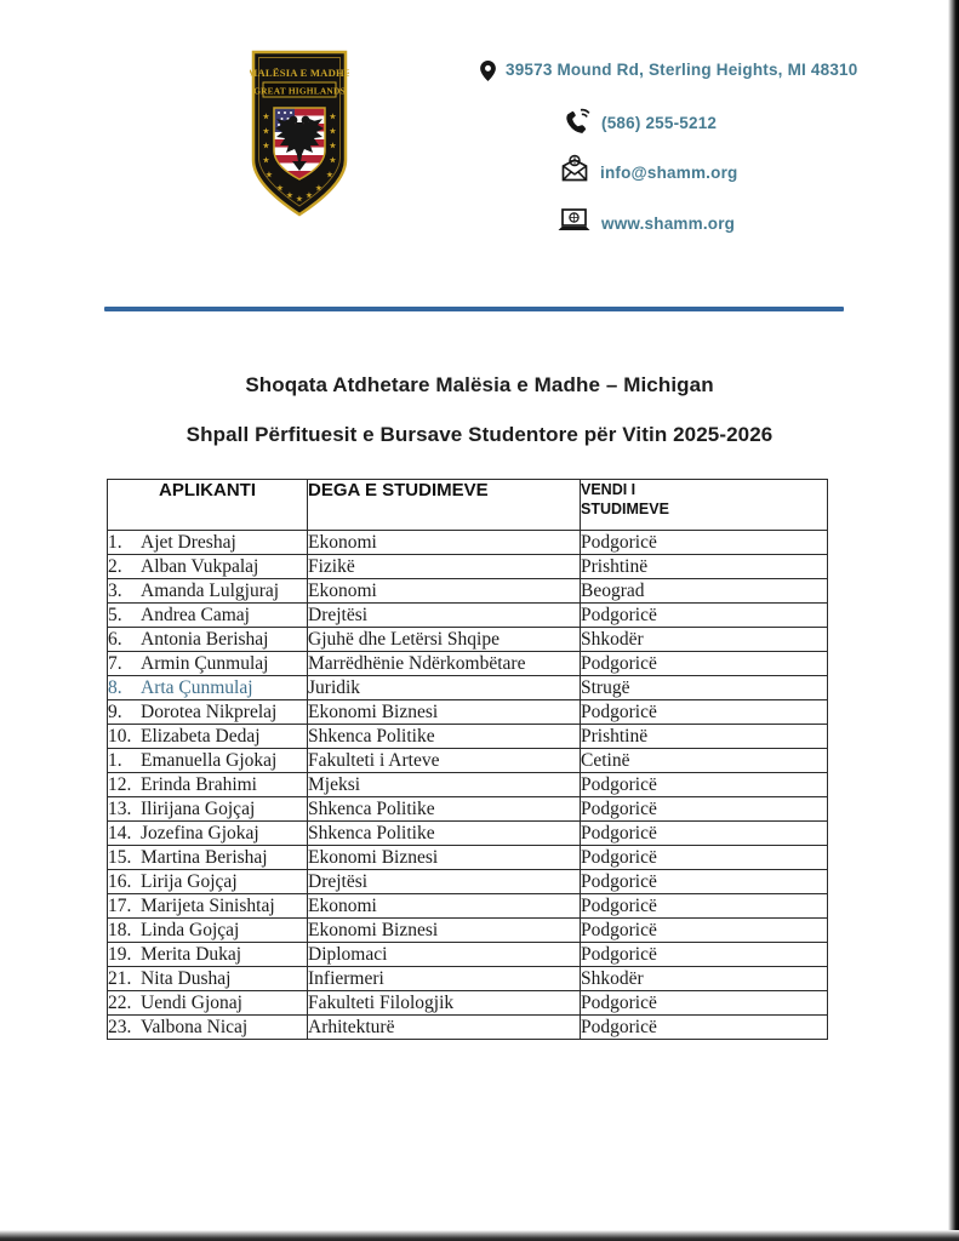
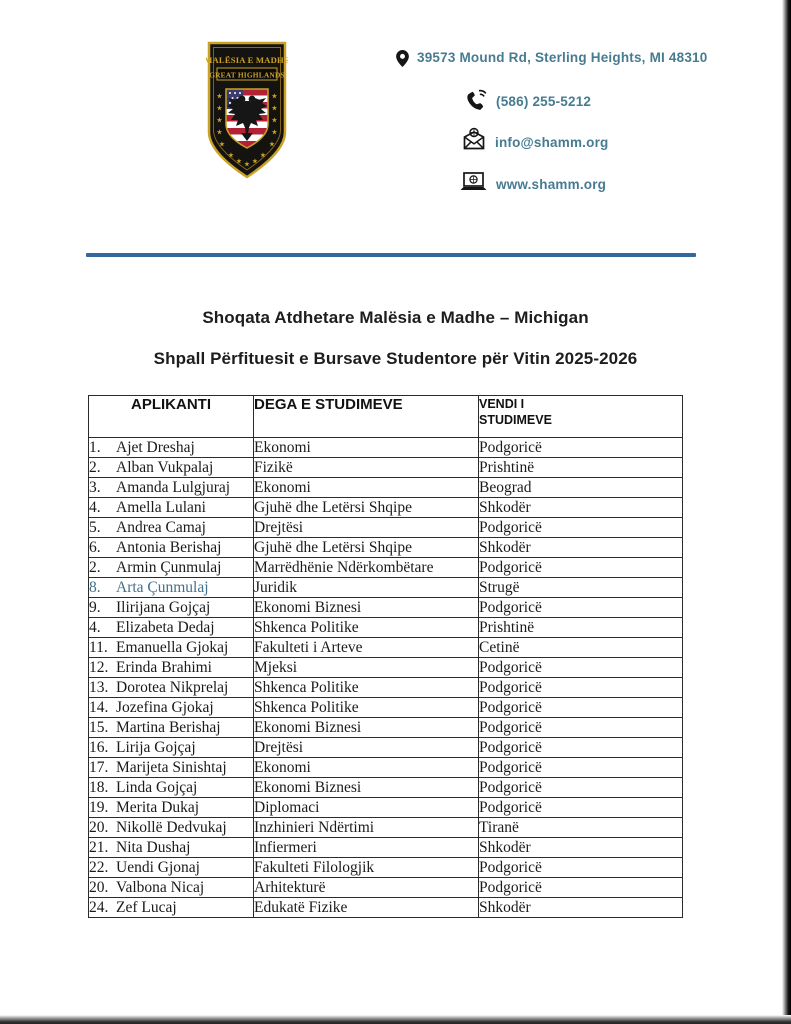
  MALËSIA E MADHE
  GREAT HIGHLANDS
  39573 Mound Rd, Sterling Heights, MI 48310
  (586) 255-5212
  info@shamm.org
  www.shamm.org
  Shoqata Atdhetare Malësia e Madhe – Michigan
  Shpall Përfituesit e Bursave Studentore për Vitin 2025-2026
  APLIKANTI	DEGA E STUDIMEVE	VENDI I STUDIMEVE
  1. Ajet Dreshaj	Ekonomi	Podgoricë
  2. Alban Vukpalaj	Fizikë	Prishtinë
  3. Amanda Lulgjuraj	Ekonomi	Beograd
+ 4. Amella Lulani	Gjuhë dhe Letërsi Shqipe	Shkodër
  5. Andrea Camaj	Drejtësi	Podgoricë
  6. Antonia Berishaj	Gjuhë dhe Letërsi Shqipe	Shkodër
- 7. Armin Çunmulaj	Marrëdhënie Ndërkombëtare	Podgoricë
+ 2. Armin Çunmulaj	Marrëdhënie Ndërkombëtare	Podgoricë
  8. Arta Çunmulaj	Juridik	Strugë
- 9. Dorotea Nikprelaj	Ekonomi Biznesi	Podgoricë
+ 9. Ilirijana Gojçaj	Ekonomi Biznesi	Podgoricë
- 10. Elizabeta Dedaj	Shkenca Politike	Prishtinë
+ 4. Elizabeta Dedaj	Shkenca Politike	Prishtinë
- 1. Emanuella Gjokaj	Fakulteti i Arteve	Cetinë
+ 11. Emanuella Gjokaj	Fakulteti i Arteve	Cetinë
  12. Erinda Brahimi	Mjeksi	Podgoricë
- 13. Ilirijana Gojçaj	Shkenca Politike	Podgoricë
+ 13. Dorotea Nikprelaj	Shkenca Politike	Podgoricë
  14. Jozefina Gjokaj	Shkenca Politike	Podgoricë
  15. Martina Berishaj	Ekonomi Biznesi	Podgoricë
  16. Lirija Gojçaj	Drejtësi	Podgoricë
  17. Marijeta Sinishtaj	Ekonomi	Podgoricë
  18. Linda Gojçaj	Ekonomi Biznesi	Podgoricë
  19. Merita Dukaj	Diplomaci	Podgoricë
+ 20. Nikollë Dedvukaj	Inzhinieri Ndërtimi	Tiranë
  21. Nita Dushaj	Infiermeri	Shkodër
  22. Uendi Gjonaj	Fakulteti Filologjik	Podgoricë
- 23. Valbona Nicaj	Arhitekturë	Podgoricë
+ 20. Valbona Nicaj	Arhitekturë	Podgoricë
+ 24. Zef Lucaj	Edukatë Fizike	Shkodër
